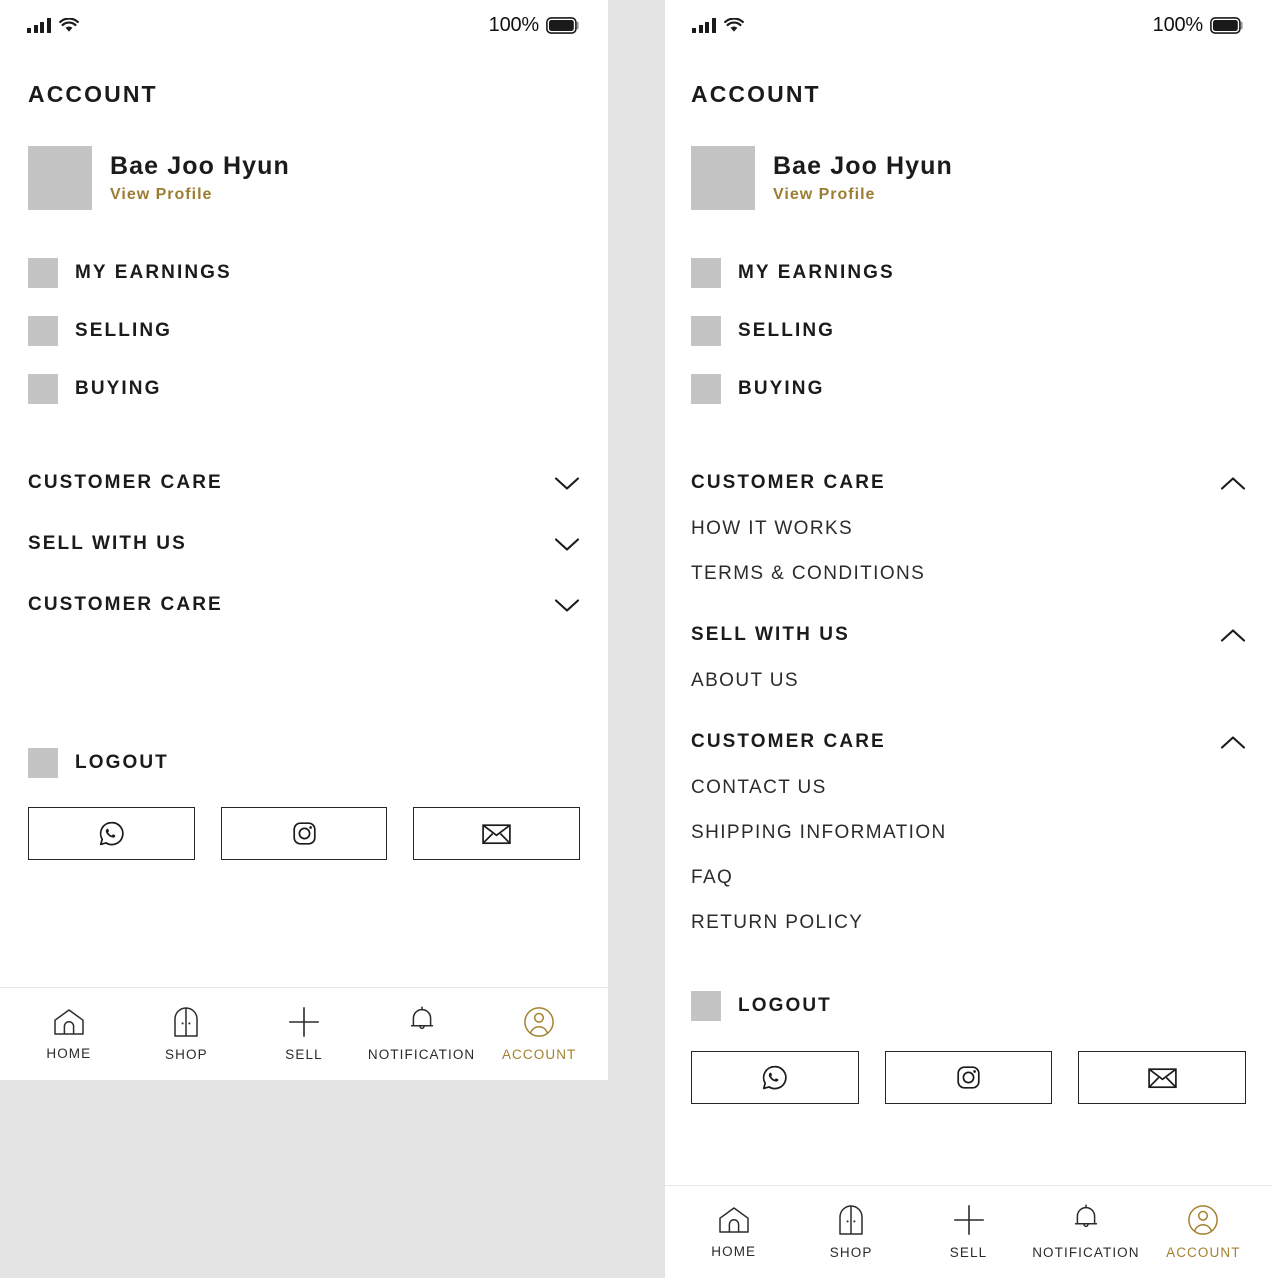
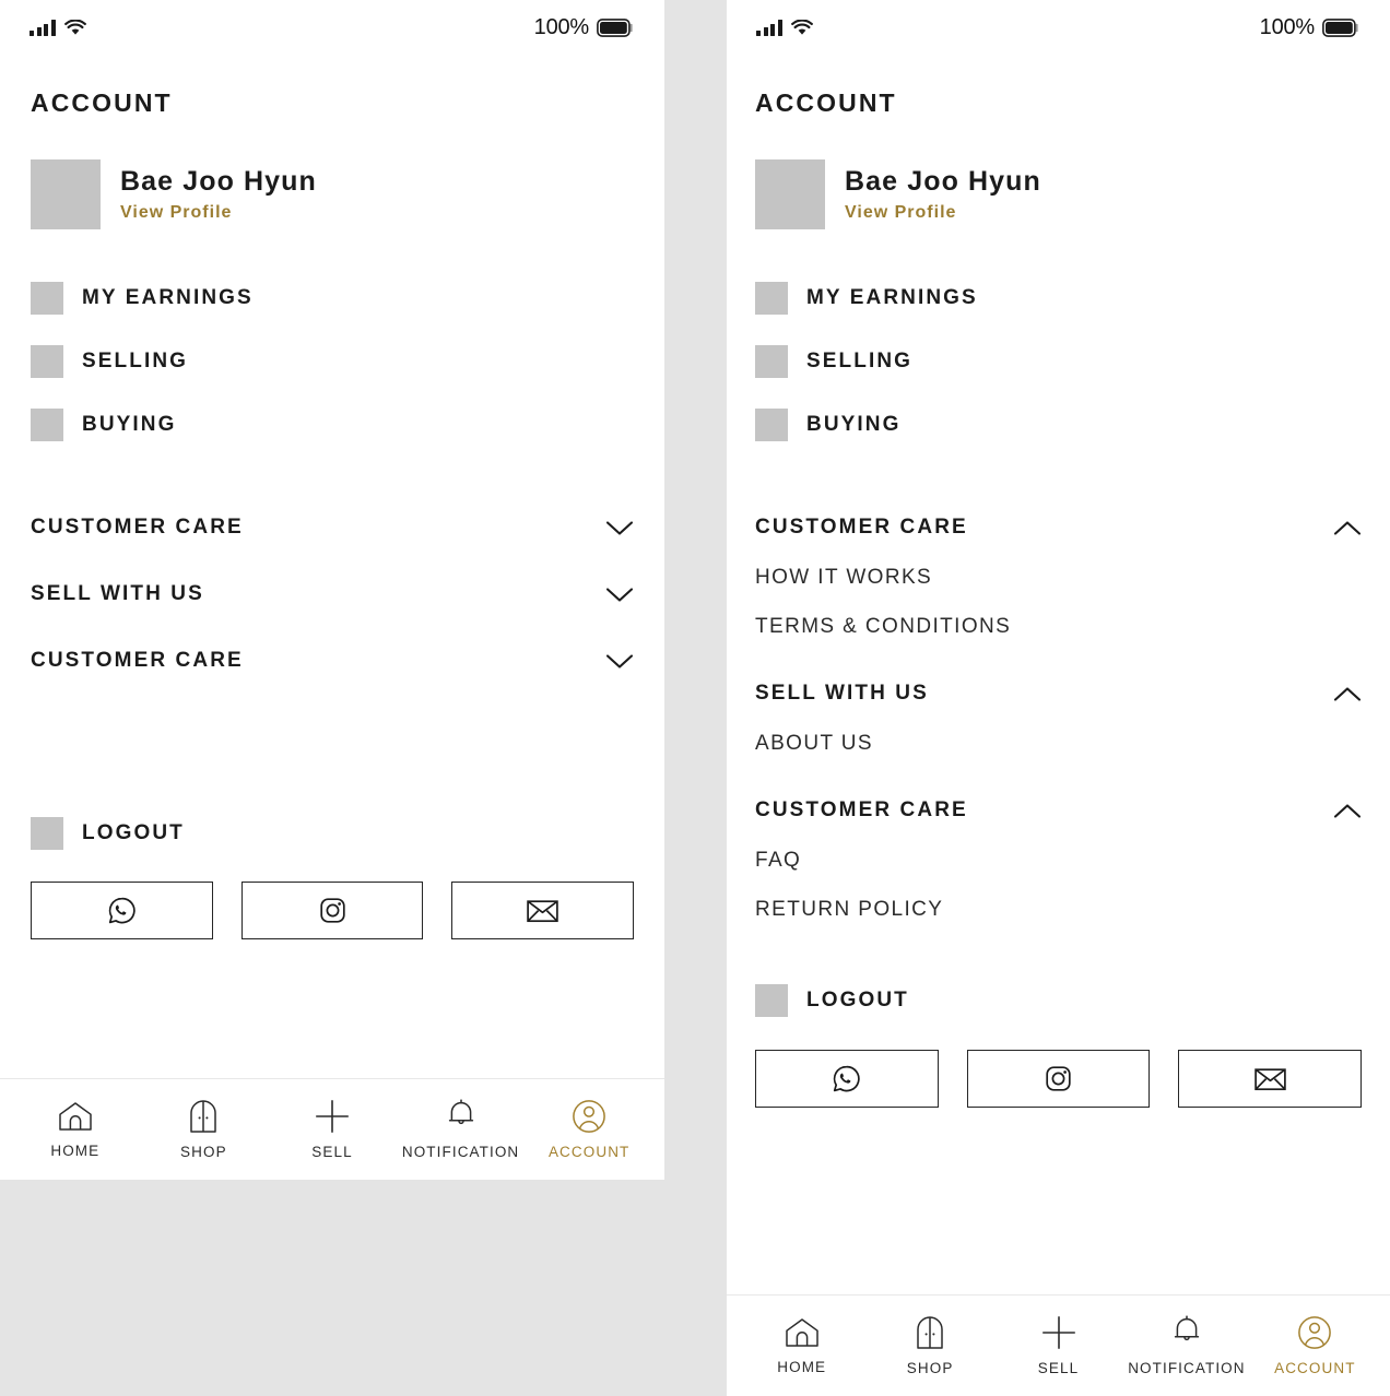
  100%
  ACCOUNT
  Bae Joo Hyun
  View Profile
  MY EARNINGS
  SELLING
  BUYING
  CUSTOMER CARE
  SELL WITH US
  CUSTOMER CARE
  LOGOUT
  HOME
  SHOP
  SELL
  NOTIFICATION
  ACCOUNT
  100%
  ACCOUNT
  Bae Joo Hyun
  View Profile
  MY EARNINGS
  SELLING
  BUYING
  CUSTOMER CARE
  HOW IT WORKS
  TERMS & CONDITIONS
  SELL WITH US
  ABOUT US
  CUSTOMER CARE
- CONTACT US
- SHIPPING INFORMATION
  FAQ
  RETURN POLICY
  LOGOUT
  HOME
  SHOP
  SELL
  NOTIFICATION
  ACCOUNT
